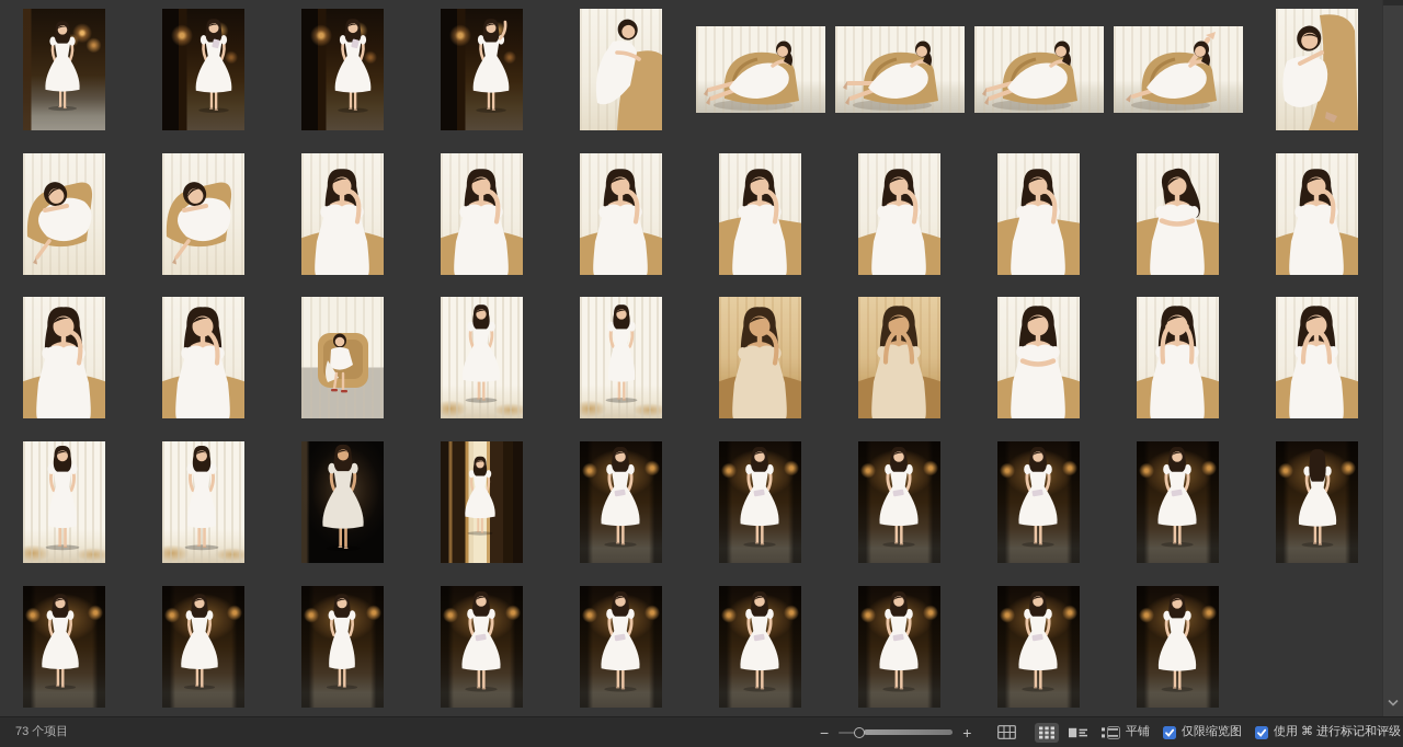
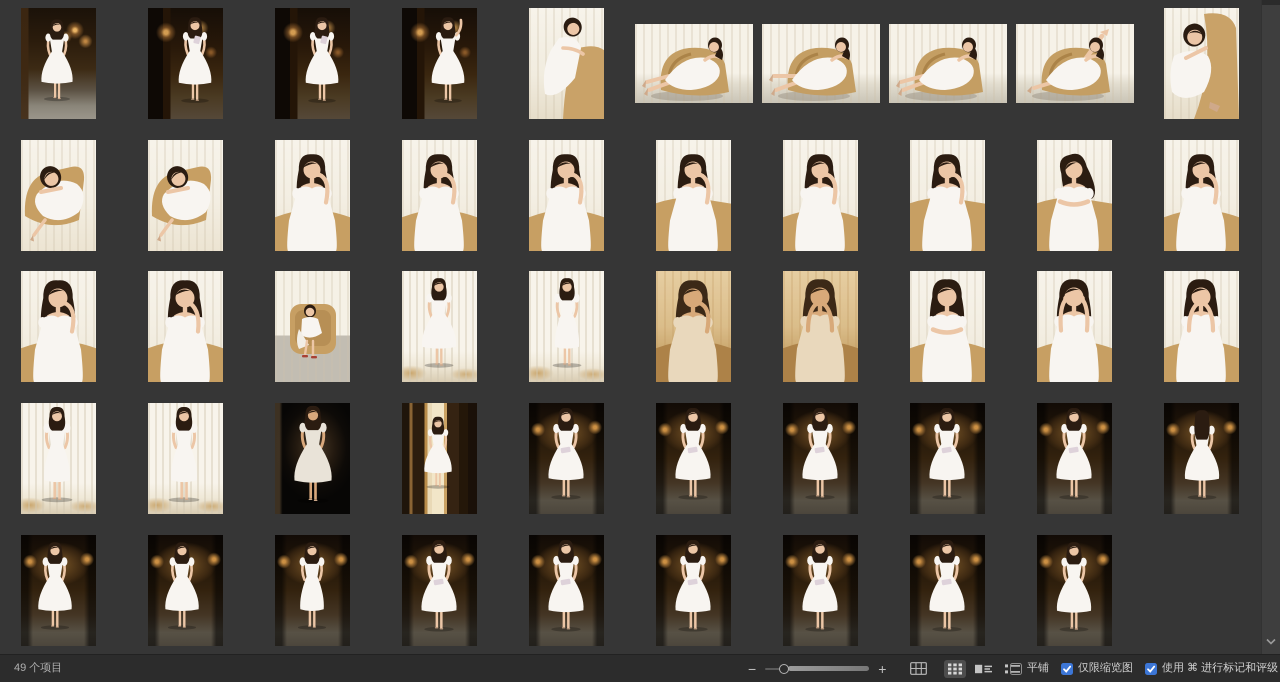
- 73 个项目
+ 49 个项目
  −
  +
  平铺
  仅限缩览图
  使用 ⌘ 进行标记和评级
